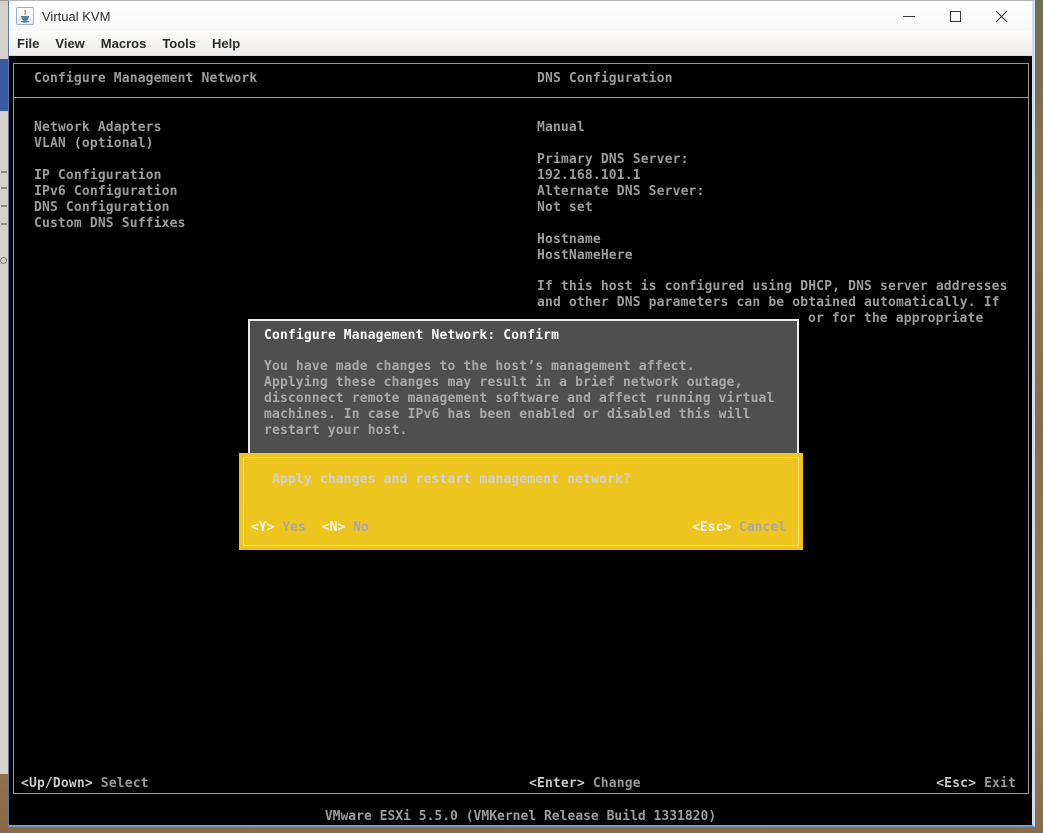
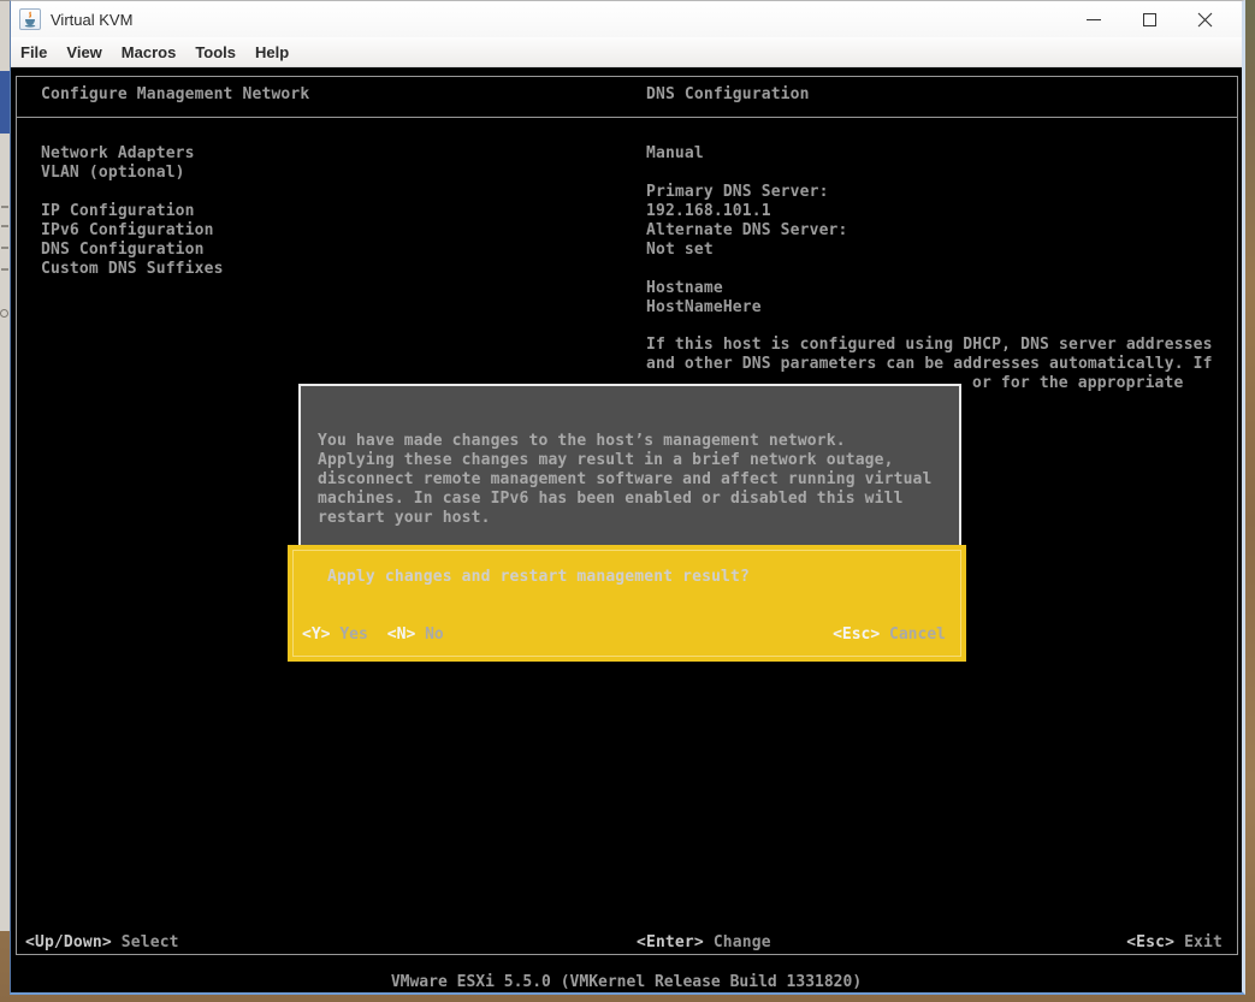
  Virtual KVM
  File
  View
  Macros
  Tools
  Help
  Configure Management Network
  DNS Configuration
  Network Adapters
  VLAN (optional)
  IP Configuration
  IPv6 Configuration
  DNS Configuration
  Custom DNS Suffixes
  Manual
  Primary DNS Server:
  192.168.101.1
  Alternate DNS Server:
  Not set
  Hostname
  HostNameHere
  If this host is configured using DHCP, DNS server addresses
- and other DNS parameters can be obtained automatically. If
+ and other DNS parameters can be addresses automatically. If
  or for the appropriate
  <Up/Down> Select
  <Enter> Change
  <Esc> Exit
  VMware ESXi 5.5.0 (VMKernel Release Build 1331820)
- Apply changes and restart management network?
+ Apply changes and restart management result?
  <Y> Yes
  <N> No
  <Esc> Cancel
- Configure Management Network: Confirm
- You have made changes to the host’s management affect.
+ You have made changes to the host’s management network.
  Applying these changes may result in a brief network outage,
  disconnect remote management software and affect running virtual
  machines. In case IPv6 has been enabled or disabled this will
  restart your host.
